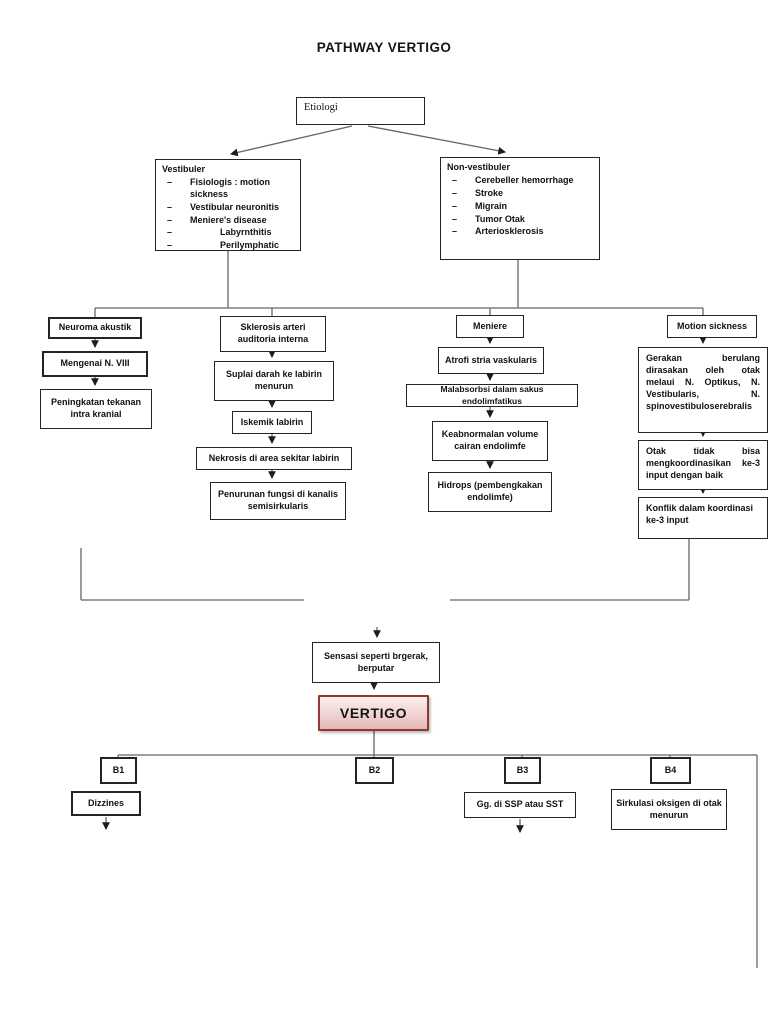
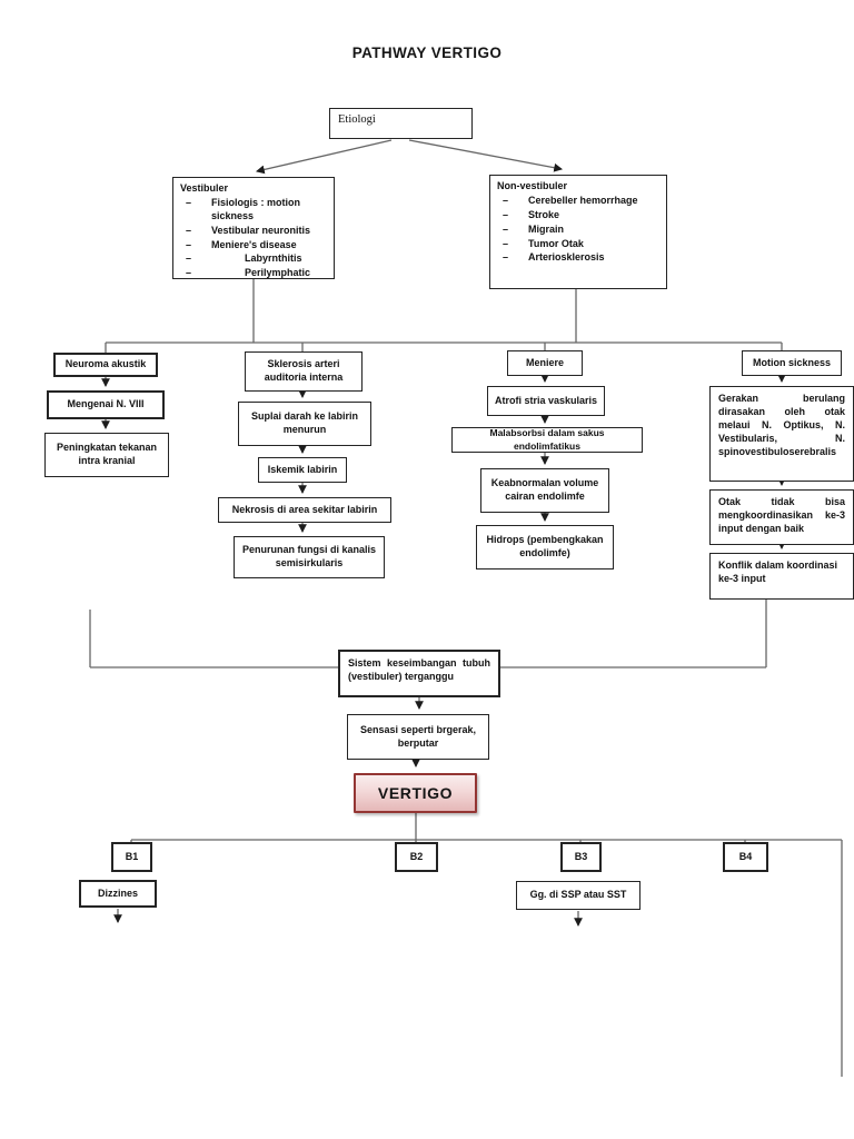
  PATHWAY VERTIGO
  Etiologi
  Vestibuler
  –
  Fisiologis : motion sickness
  –
  Vestibular neuronitis
  –
  Meniere's disease
  –
  Labyrnthitis
  –
  Perilymphatic
  Non-vestibuler
  –
  Cerebeller hemorrhage
  –
  Stroke
  –
  Migrain
  –
  Tumor Otak
  –
  Arteriosklerosis
  Neuroma akustik
  Mengenai N. VIII
  Peningkatan tekanan intra kranial
  Sklerosis arteri auditoria interna
  Suplai darah ke labirin menurun
  Iskemik labirin
  Nekrosis di area sekitar labirin
  Penurunan fungsi di kanalis semisirkularis
  Meniere
  Atrofi stria vaskularis
  Malabsorbsi dalam sakus endolimfatikus
  Keabnormalan volume cairan endolimfe
  Hidrops (pembengkakan endolimfe)
  Motion sickness
  Gerakan berulang dirasakan oleh otak melaui N. Optikus, N. Vestibularis, N. spinovestibuloserebralis
  Otak tidak bisa mengkoordinasikan ke-3 input dengan baik
  Konflik dalam koordinasi ke-3 input
+ Sistem keseimbangan tubuh (vestibuler) terganggu
  Sensasi seperti brgerak, berputar
  VERTIGO
  B1
  Dizzines
  B2
  B3
  Gg. di SSP atau SST
  B4
- Sirkulasi oksigen di otak menurun
